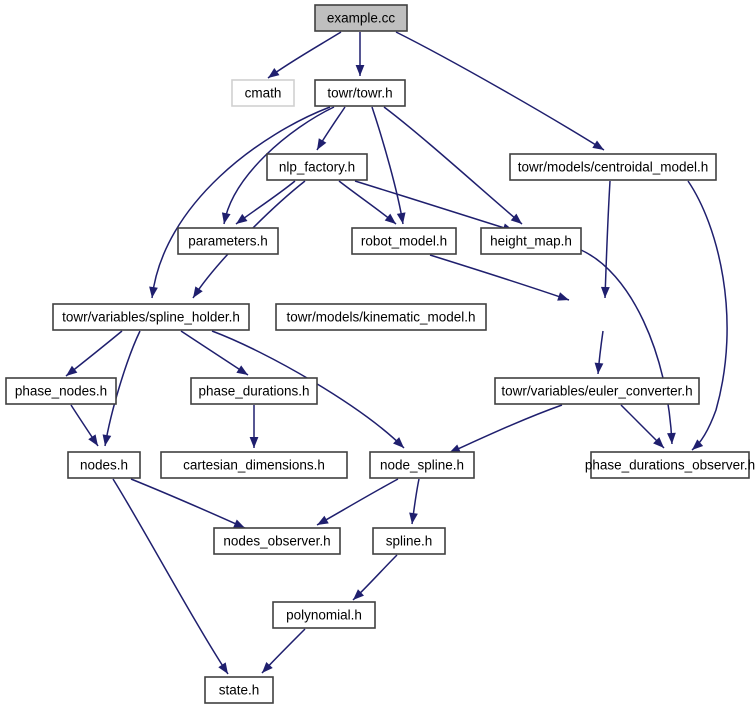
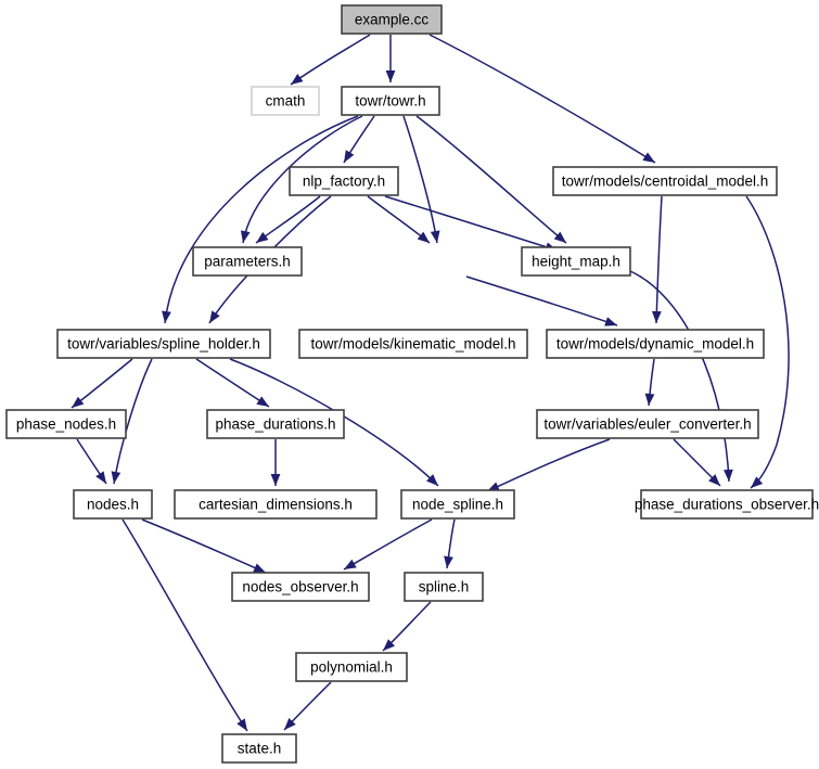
  example.cc
  cmath
  towr/towr.h
  nlp_factory.h
  towr/models/centroidal_model.h
  parameters.h
- robot_model.h
  height_map.h
  towr/variables/spline_holder.h
  towr/models/kinematic_model.h
+ towr/models/dynamic_model.h
  phase_nodes.h
  phase_durations.h
  towr/variables/euler_converter.h
  nodes.h
  cartesian_dimensions.h
  node_spline.h
  phase_durations_observer.h
  nodes_observer.h
  spline.h
  polynomial.h
  state.h
